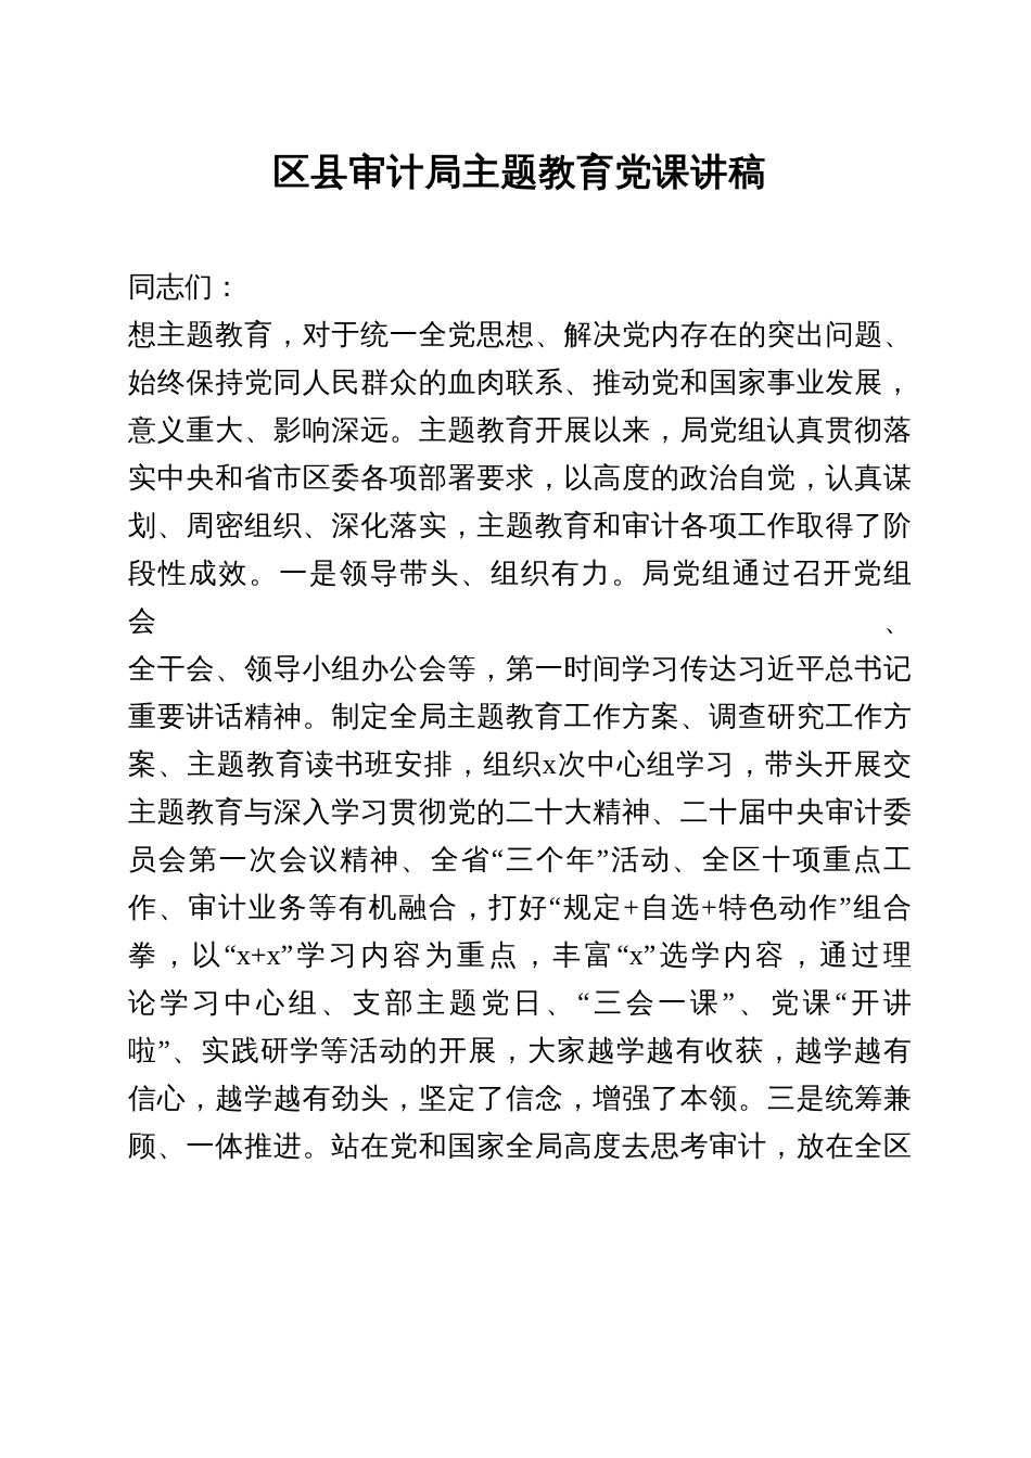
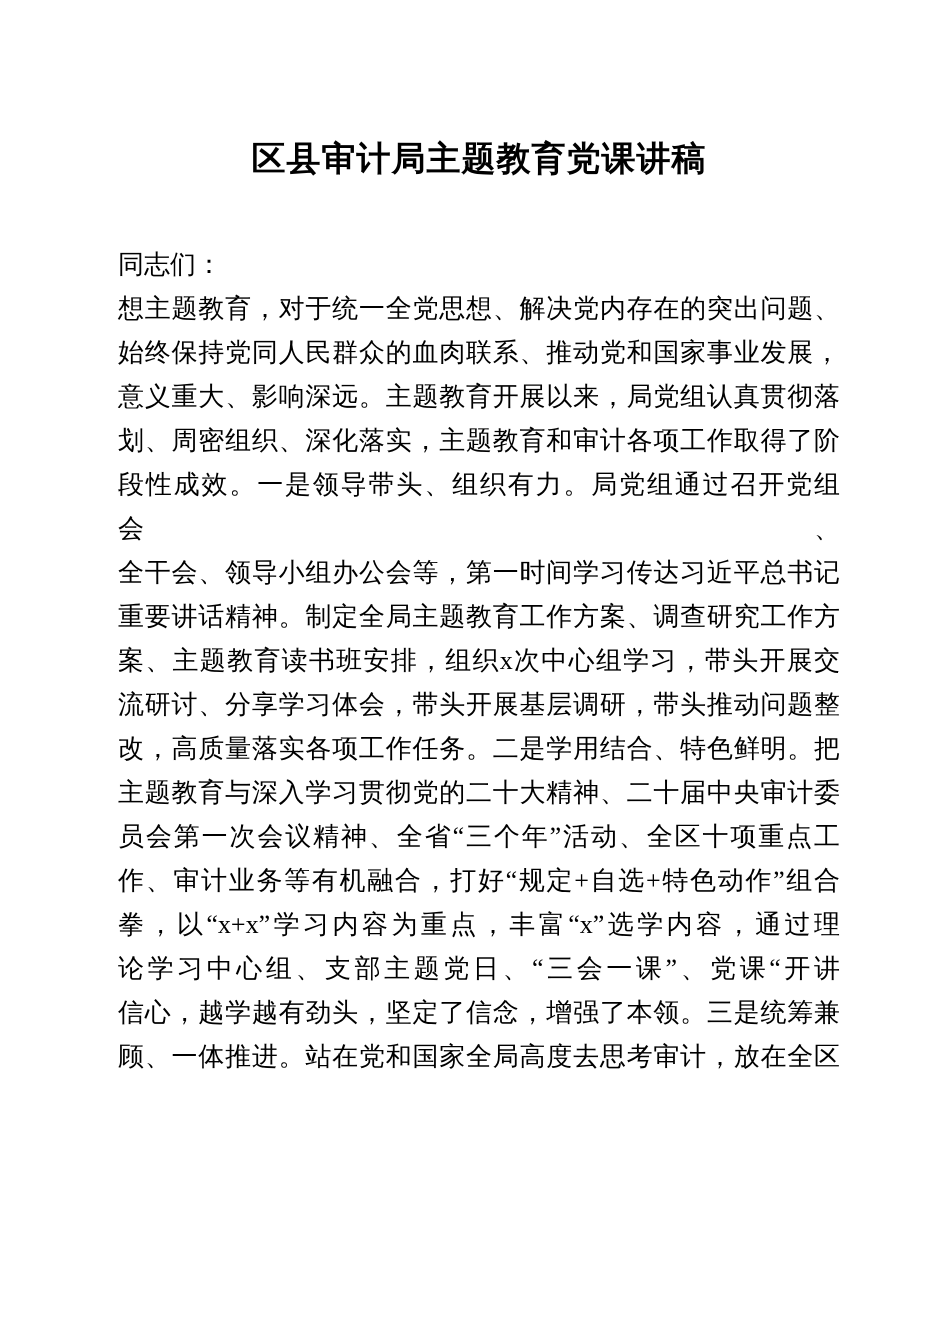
  区县审计局主题教育党课讲稿
  同志们：
  想主题教育，对于统一全党思想、解决党内存在的突出问题、
  始终保持党同人民群众的血肉联系、推动党和国家事业发展，
  意义重大、影响深远。主题教育开展以来，局党组认真贯彻落
- 实中央和省市区委各项部署要求，以高度的政治自觉，认真谋
  划、周密组织、深化落实，主题教育和审计各项工作取得了阶
  段性成效。一是领导带头、组织有力。局党组通过召开党组会、
  全干会、领导小组办公会等，第一时间学习传达习近平总书记
  重要讲话精神。制定全局主题教育工作方案、调查研究工作方
  案、主题教育读书班安排，组织x次中心组学习，带头开展交
+ 流研讨、分享学习体会，带头开展基层调研，带头推动问题整
+ 改，高质量落实各项工作任务。二是学用结合、特色鲜明。把
  主题教育与深入学习贯彻党的二十大精神、二十届中央审计委
  员会第一次会议精神、全省“三个年”活动、全区十项重点工
  作、审计业务等有机融合，打好“规定+自选+特色动作”组合
  拳，以“x+x”学习内容为重点，丰富“x”选学内容，通过理
  论学习中心组、支部主题党日、“三会一课”、党课“开讲
- 啦”、实践研学等活动的开展，大家越学越有收获，越学越有
  信心，越学越有劲头，坚定了信念，增强了本领。三是统筹兼
  顾、一体推进。站在党和国家全局高度去思考审计，放在全区
